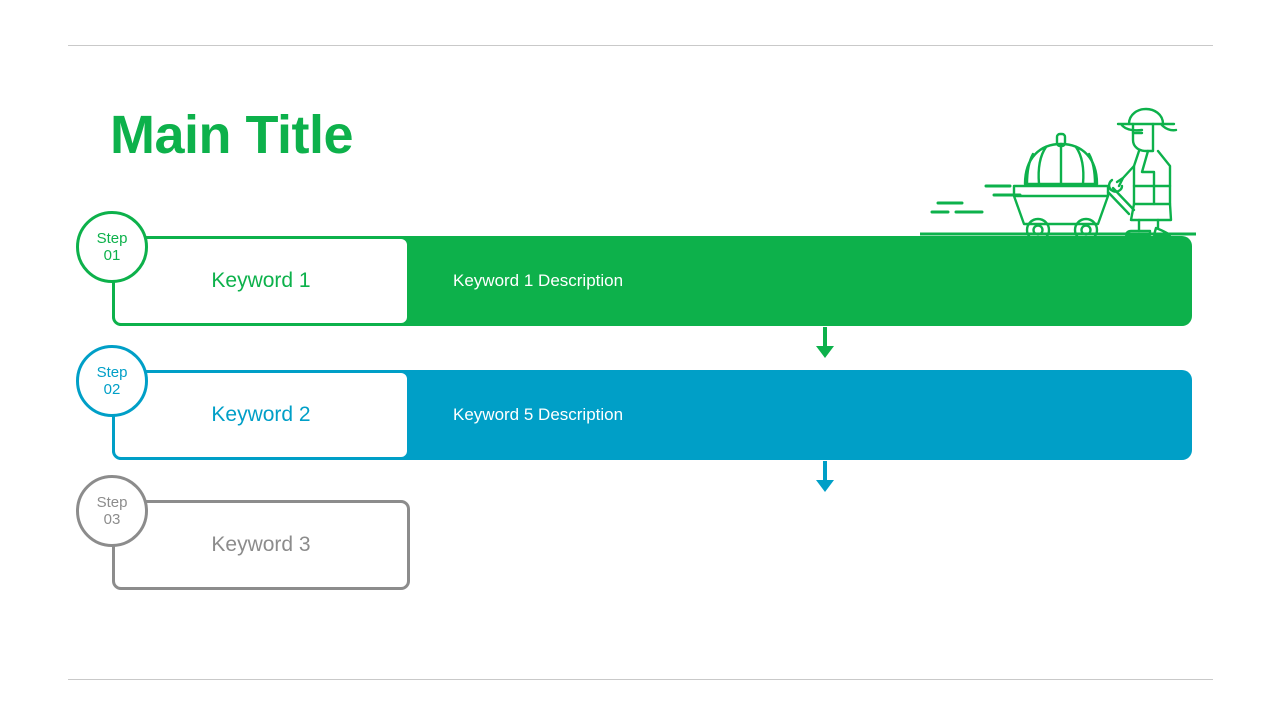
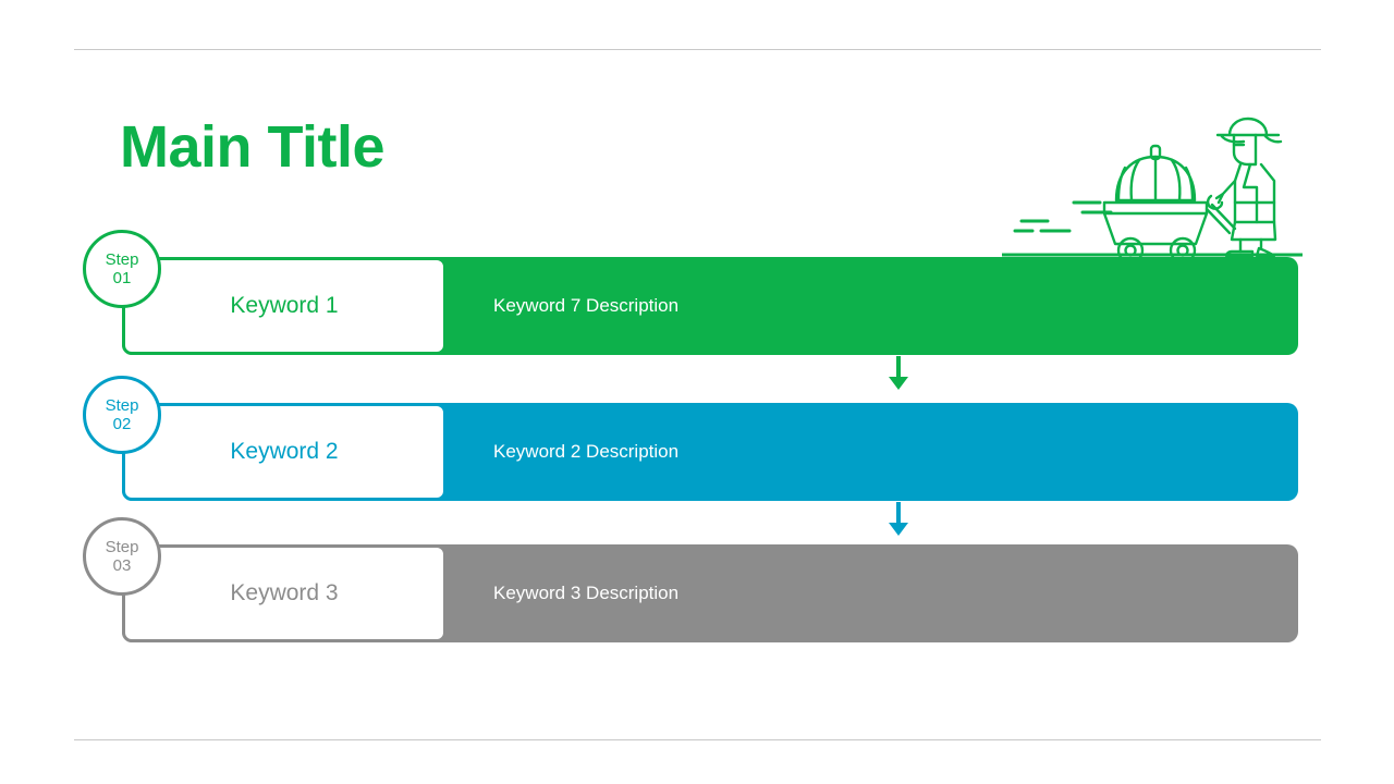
  Main Title
- Keyword 1 Description
+ Keyword 7 Description
  Keyword 1
  Step
  01
- Keyword 5 Description
+ Keyword 2 Description
  Keyword 2
  Step
  02
+ Keyword 3 Description
  Keyword 3
  Step
  03
